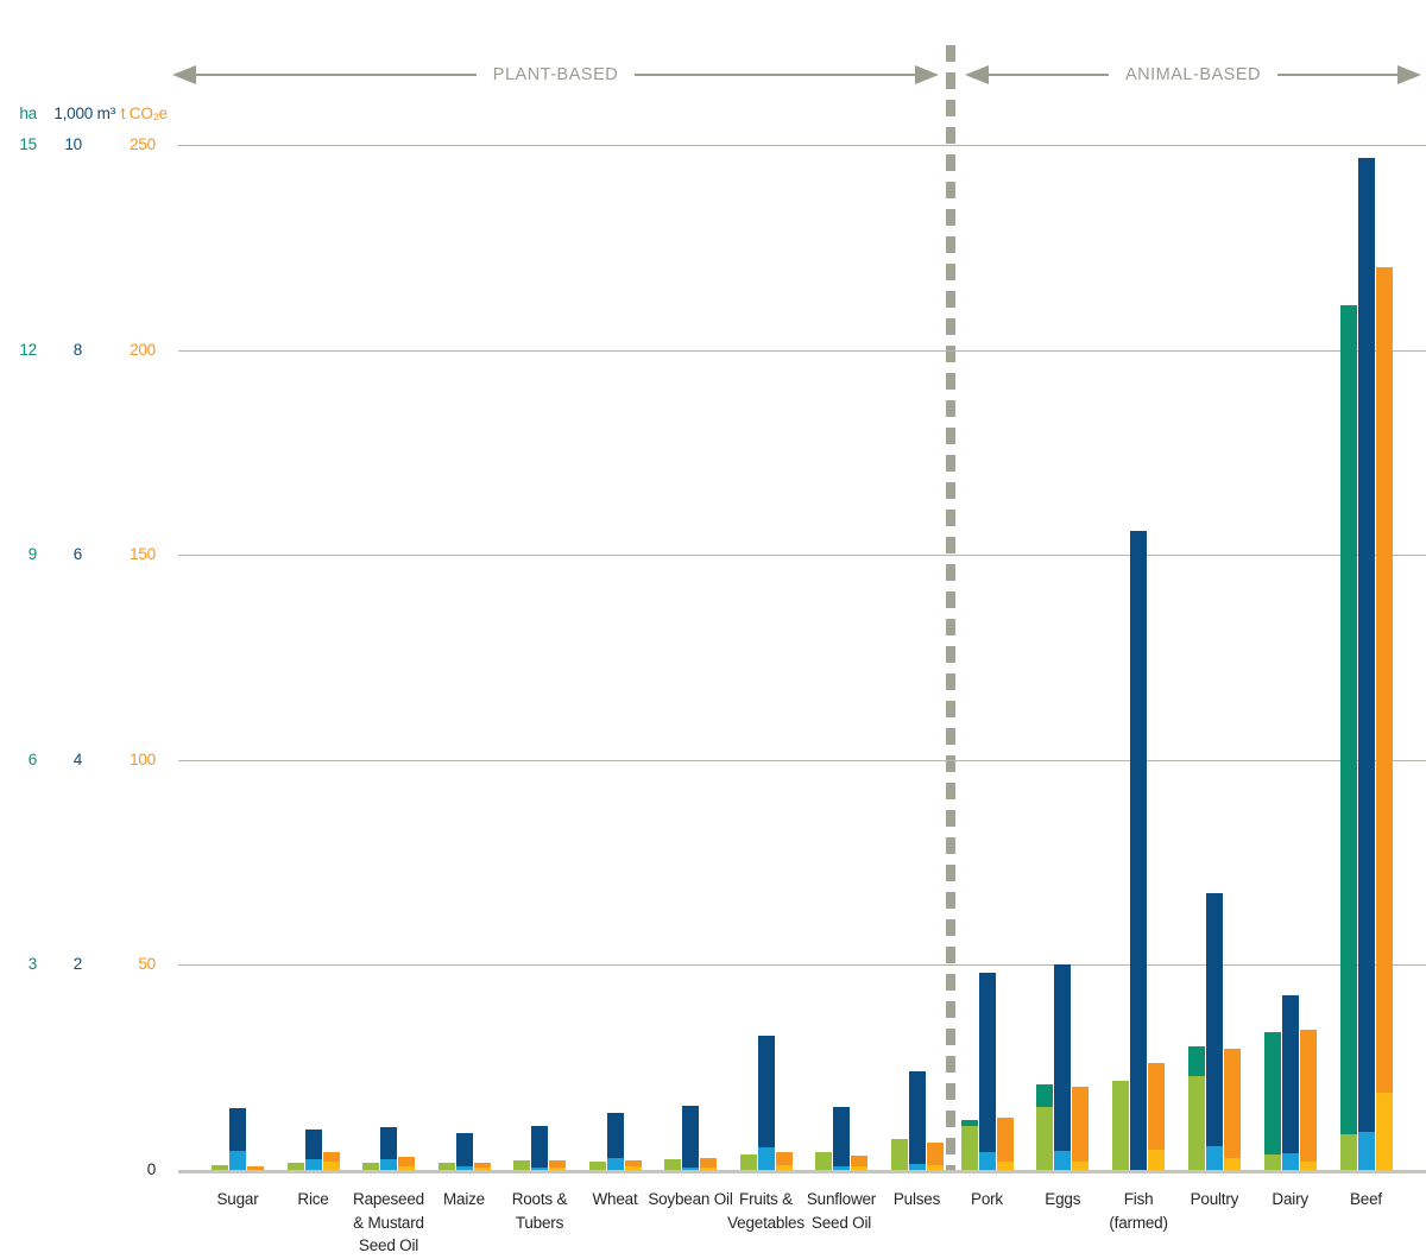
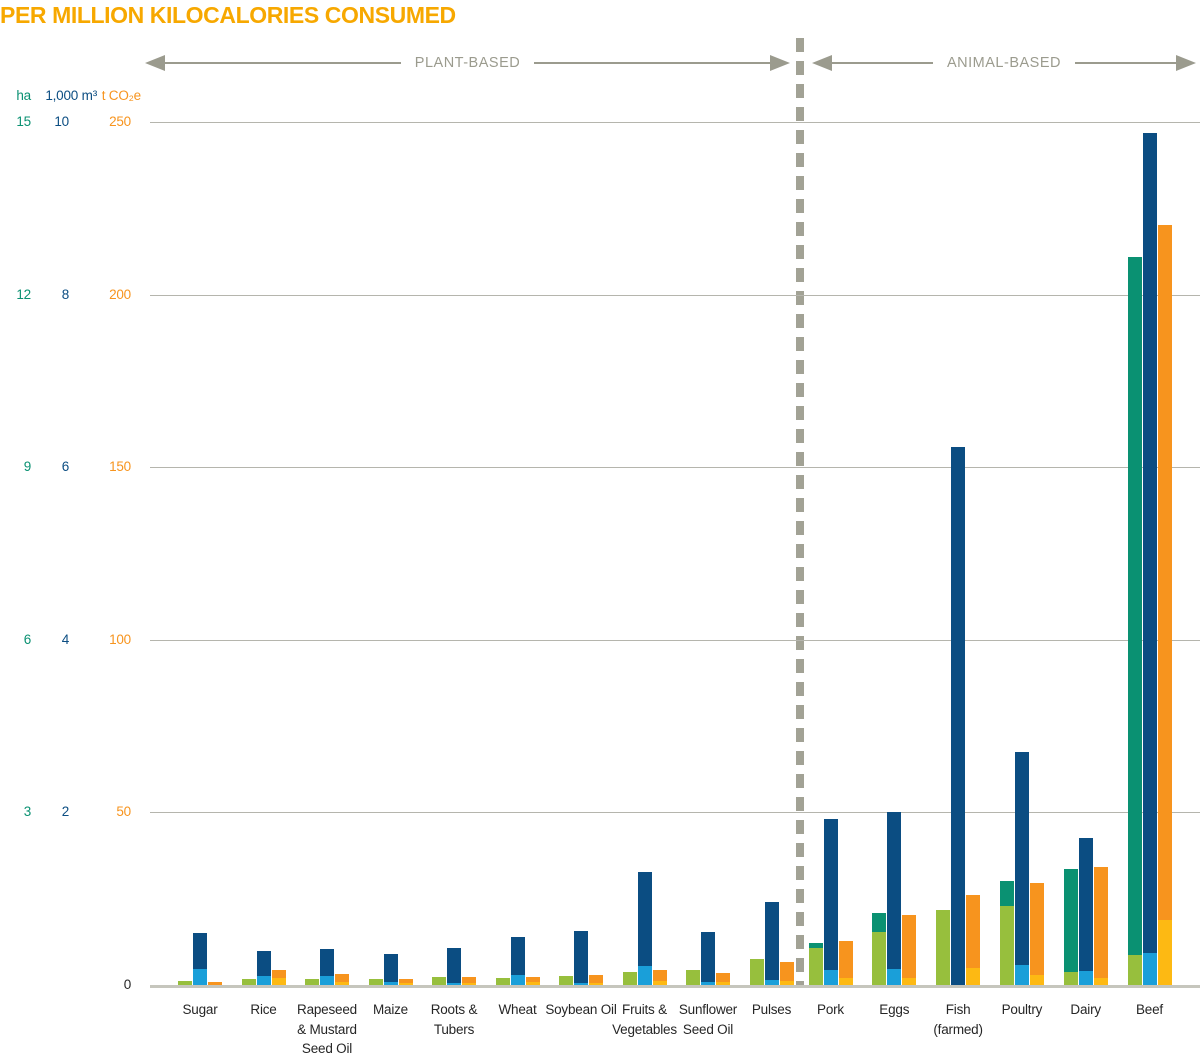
+ PER MILLION KILOCALORIES CONSUMED
  PLANT-BASED
  ANIMAL-BASED
  ha
  1,000 m³
  t CO₂e
  15
  10
  250
  12
  8
  200
  9
  6
  150
  6
  4
  100
  3
  2
  50
  0
  Sugar
  Rice
  Rapeseed
  & Mustard
  Seed Oil
  Maize
  Roots &
  Tubers
  Wheat
  Soybean Oil
  Fruits &
  Vegetables
  Sunflower
  Seed Oil
  Pulses
  Pork
  Eggs
  Fish
  (farmed)
  Poultry
  Dairy
  Beef
